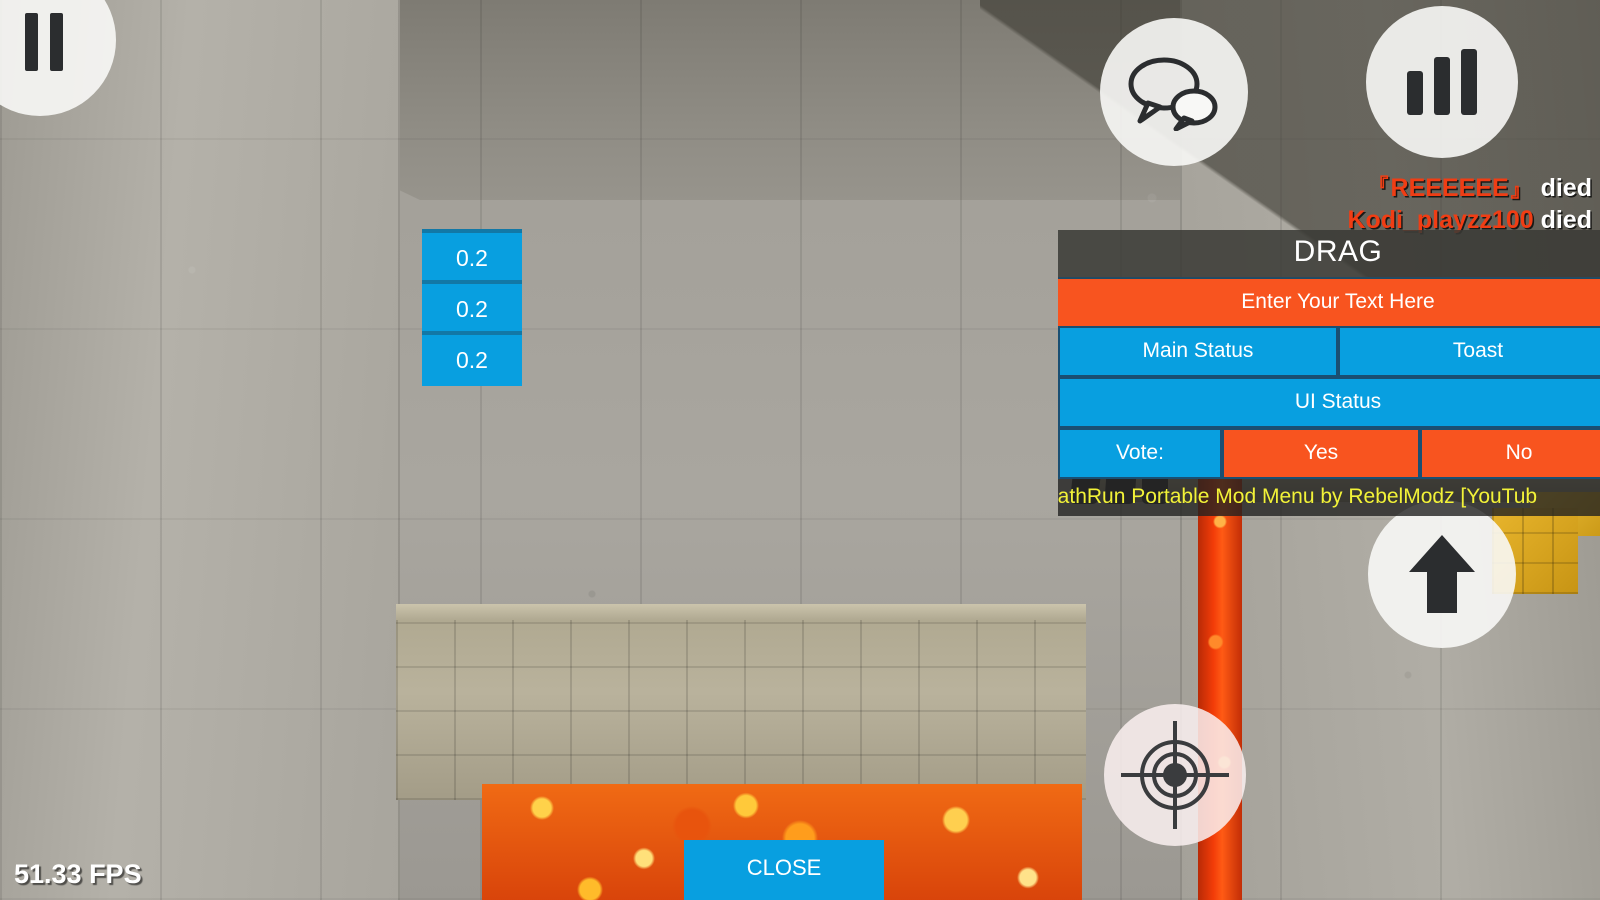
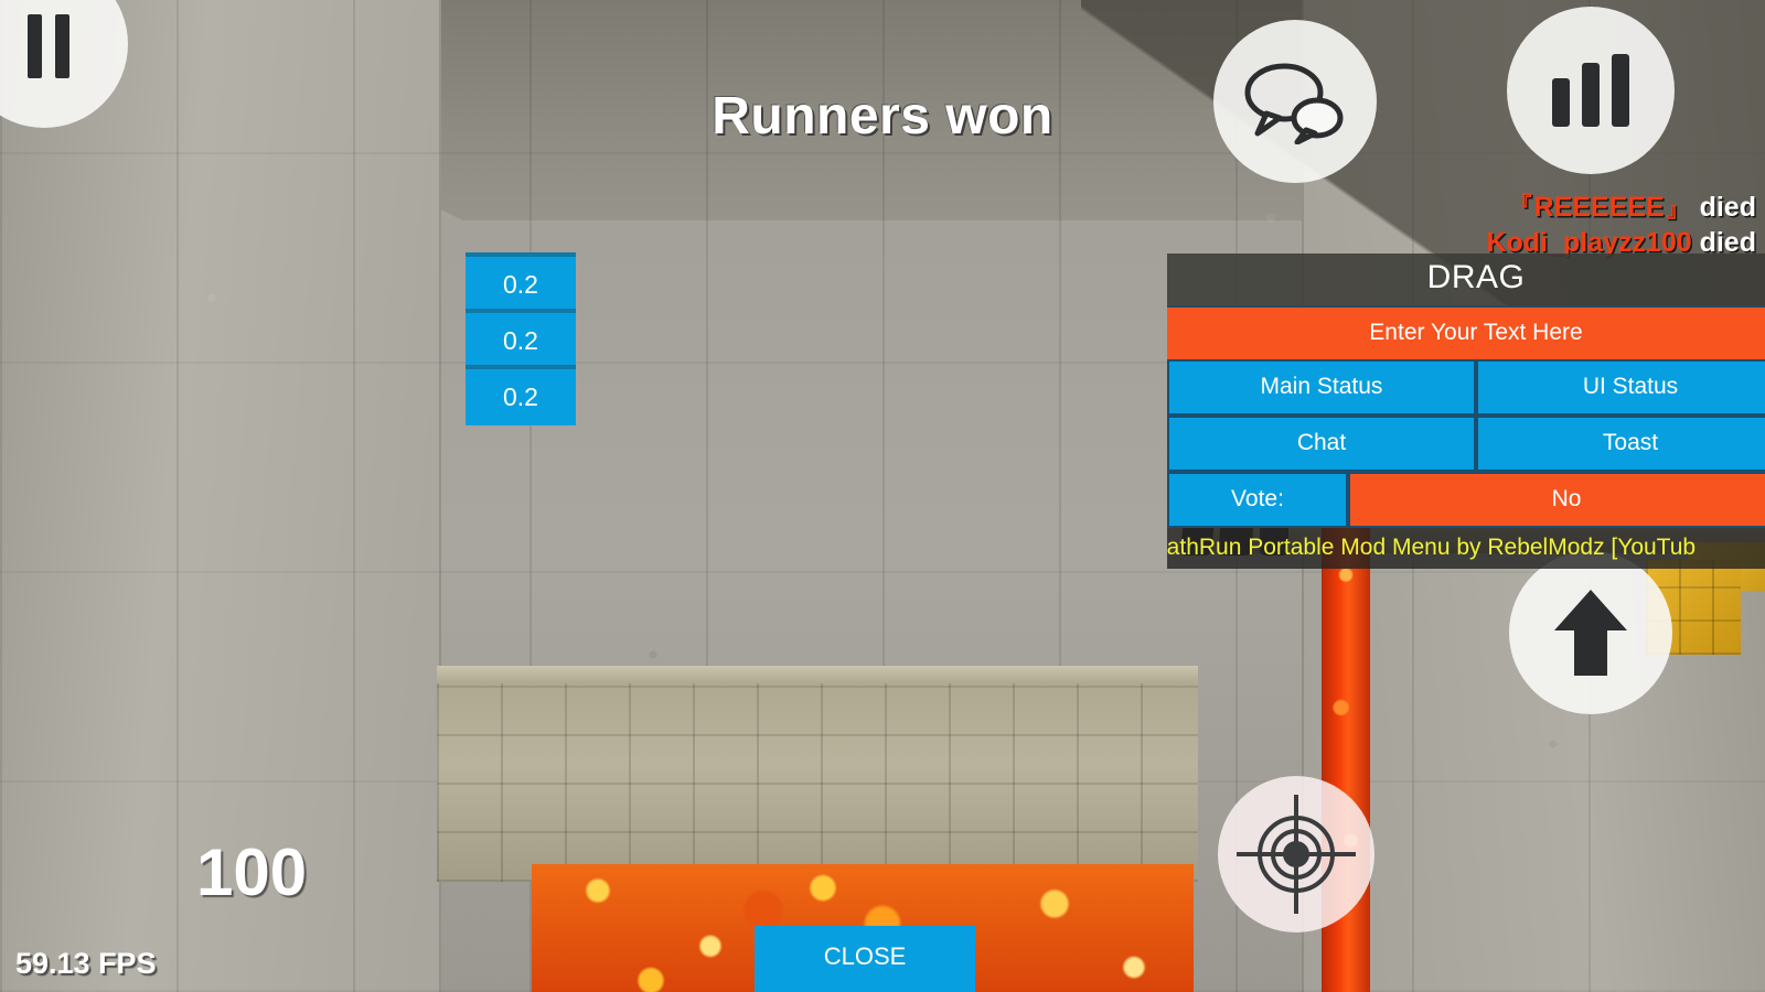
+ Runners won
+ 100
- 51.33 FPS
+ 59.13 FPS
  『REEEEEE』 died
  Kodi_playzz100 died
  0.2
  0.2
  0.2
  CLOSE
  DRAG
  Enter Your Text Here
  Main Status
- Toast
+ UI Status
+ Chat
- UI Status
+ Toast
  Vote:
- Yes
  No
  athRun Portable Mod Menu by RebelModz [YouTub
